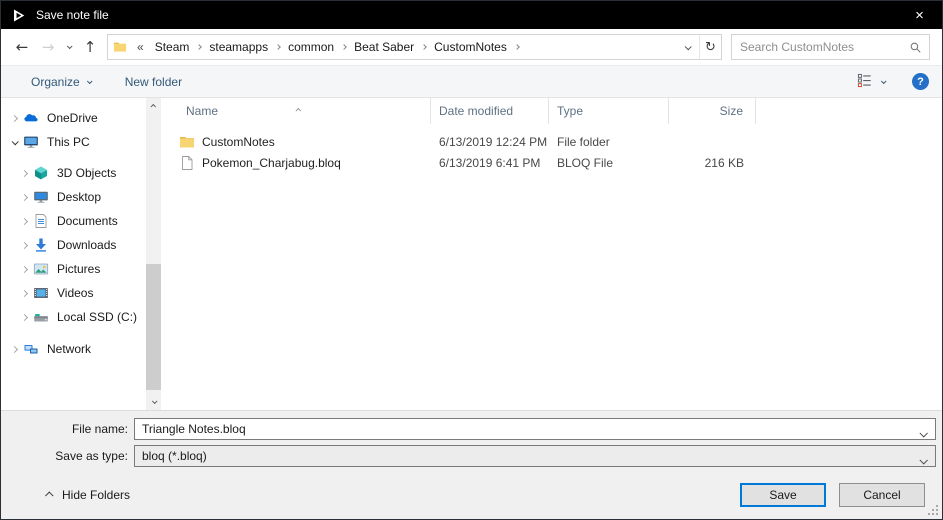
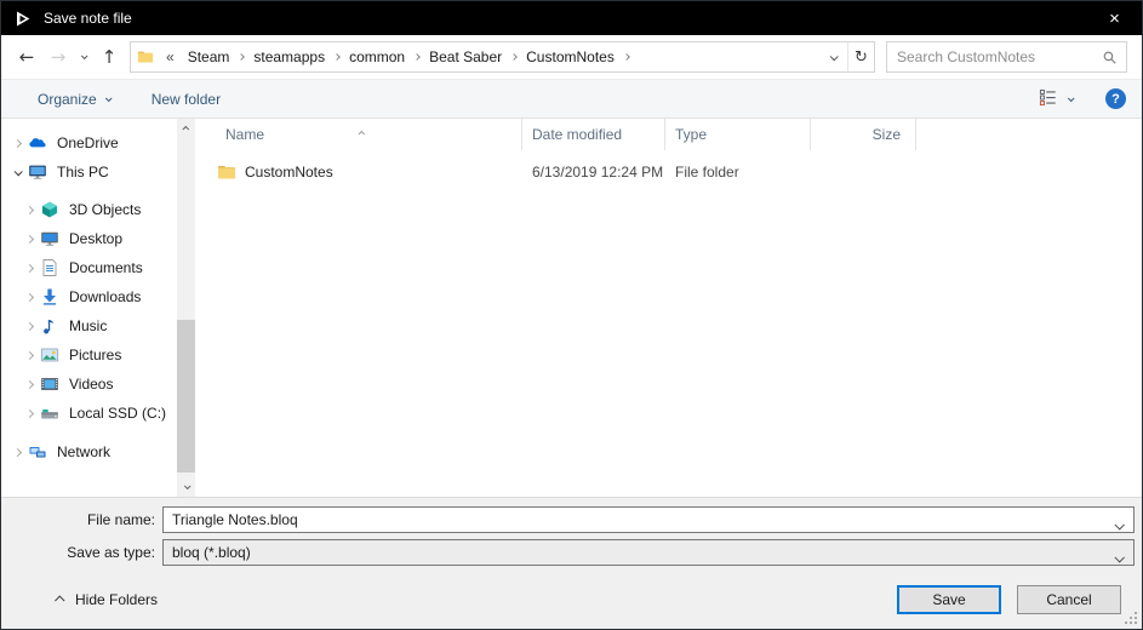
  Save note file
  ×
  ←
  →
  ↑
  «
  Steam
  steamapps
  common
  Beat Saber
  CustomNotes
  ↻
  Search CustomNotes
  Organize
  New folder
  ?
  OneDrive
  This PC
  3D Objects
  Desktop
  Documents
  Downloads
+ Music
  Pictures
  Videos
  Local SSD (C:)
  Network
  Name
  Date modified
  Type
  Size
  CustomNotes
  6/13/2019 12:24 PM
  File folder
- Pokemon_Charjabug.bloq
- 6/13/2019 6:41 PM
- BLOQ File
- 216 KB
  File name:
  Triangle Notes.bloq
  Save as type:
  bloq (*.bloq)
  Hide Folders
  Save
  Cancel
